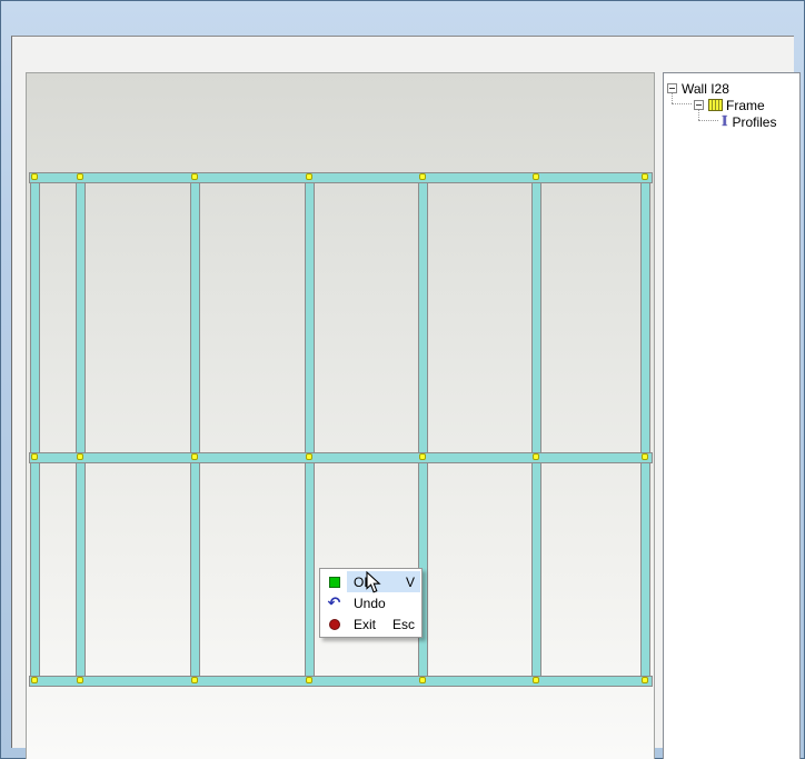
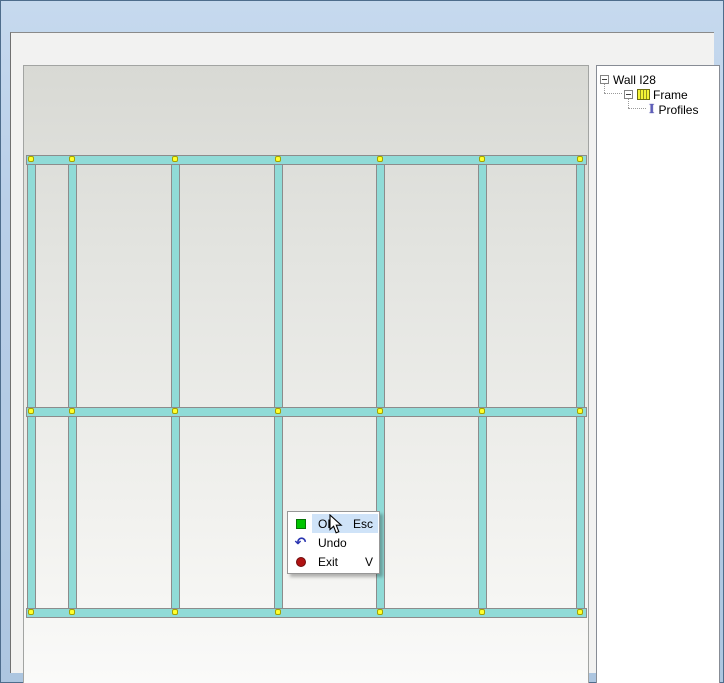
- V
+ Esc
  ↶
  Undo
  Exit
- Esc
+ V
  Wall I28
  Frame
  I
  Profiles
